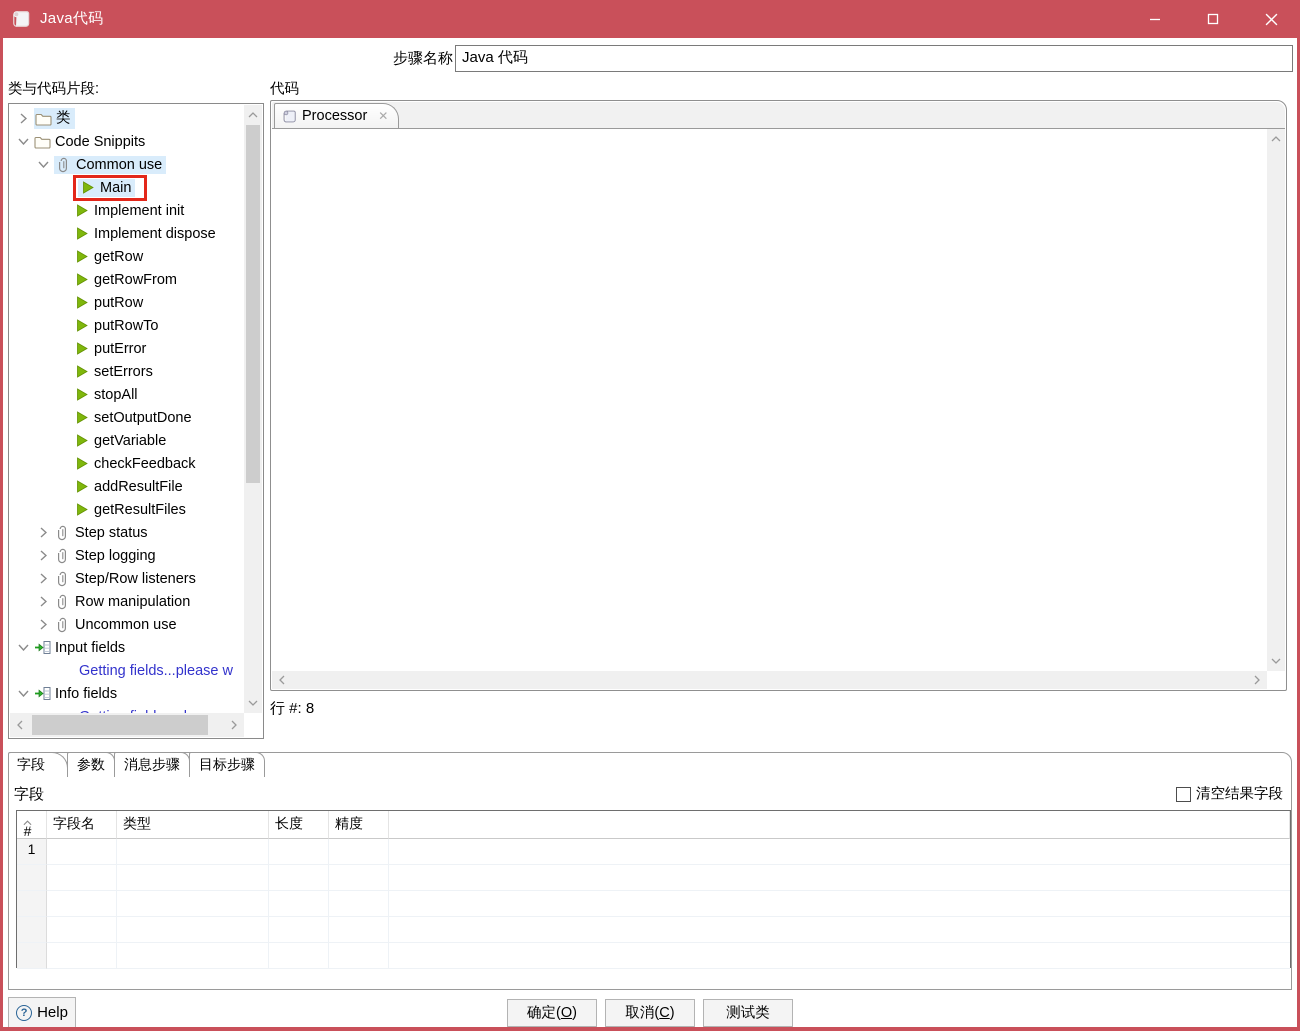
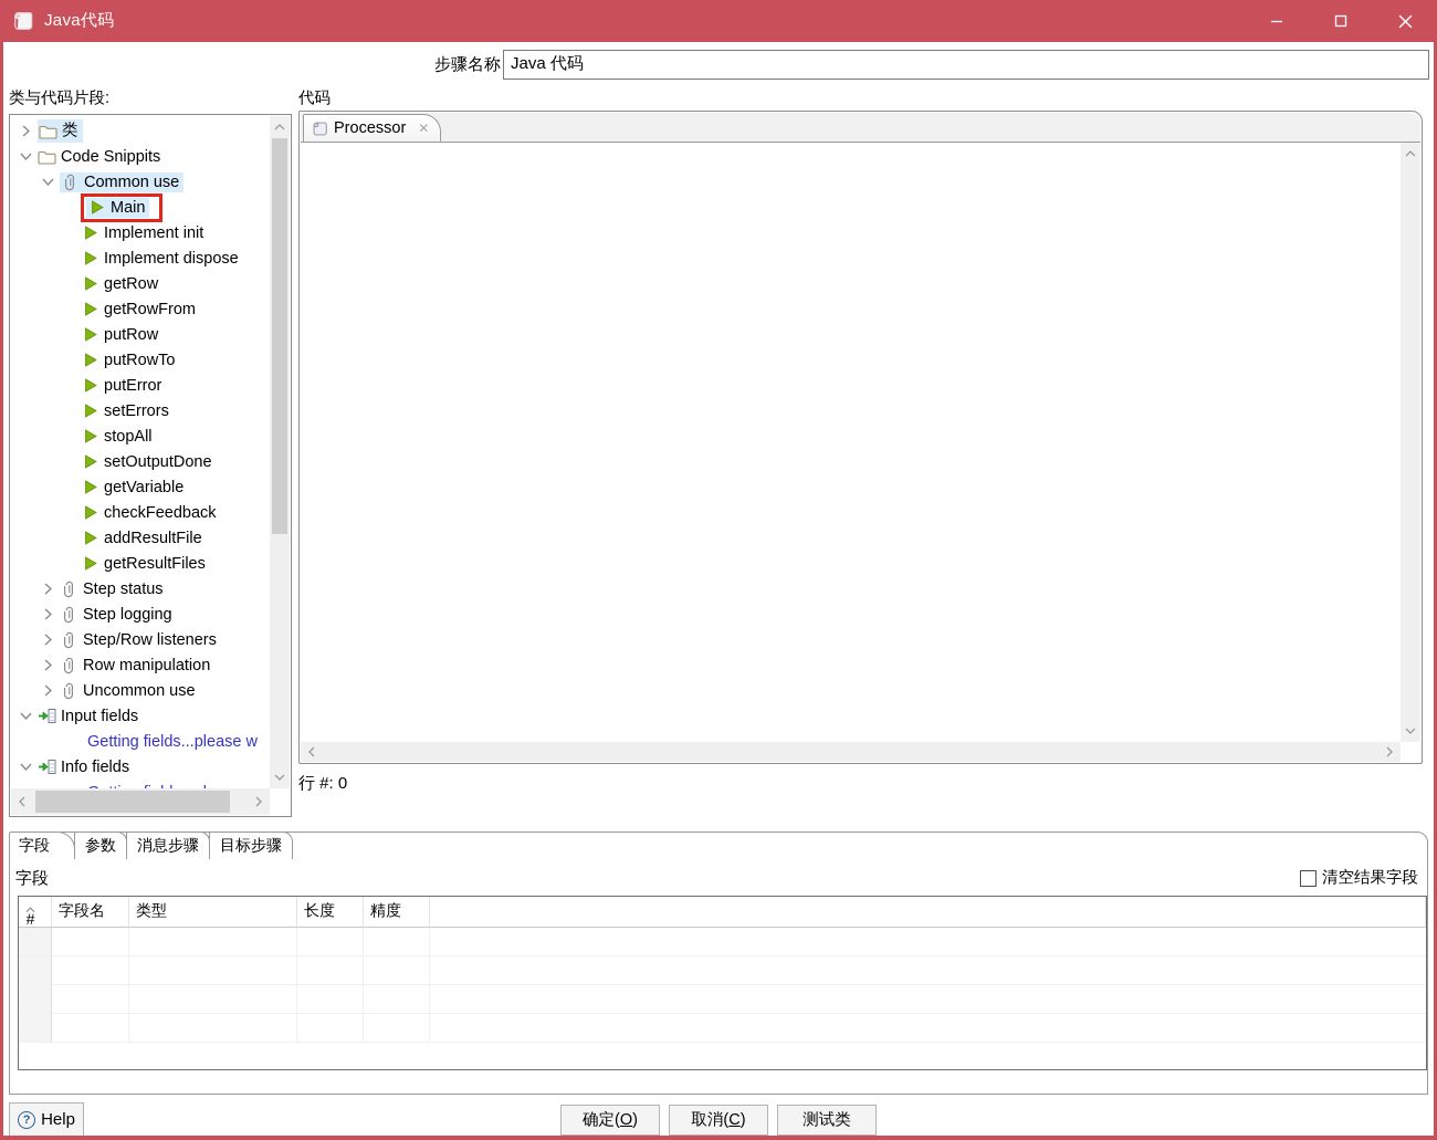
  Java代码
  步骤名称
  Java 代码
  类与代码片段:
  代码
  类
  Code Snippits
  Common use
  Main
  Implement init
  Implement dispose
  getRow
  getRowFrom
  putRow
  putRowTo
  putError
  setErrors
  stopAll
  setOutputDone
  getVariable
  checkFeedback
  addResultFile
  getResultFiles
  Step status
  Step logging
  Step/Row listeners
  Row manipulation
  Uncommon use
  Input fields
  Getting fields...please w
  Info fields
  Processor
  ✕
- 行 #: 8
+ 行 #: 0
  字段
  参数
  消息步骤
  目标步骤
  字段
  清空结果字段
  #
  字段名
  类型
  长度
  精度
- 1
  ?
  Help
  确定(
  O
  )
  取消(
  C
  )
  测试类
